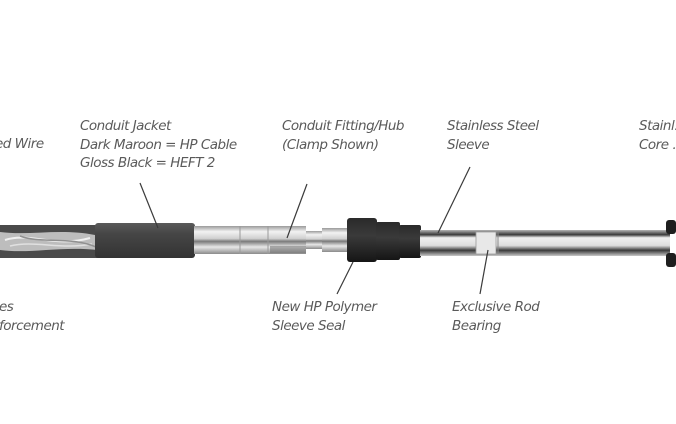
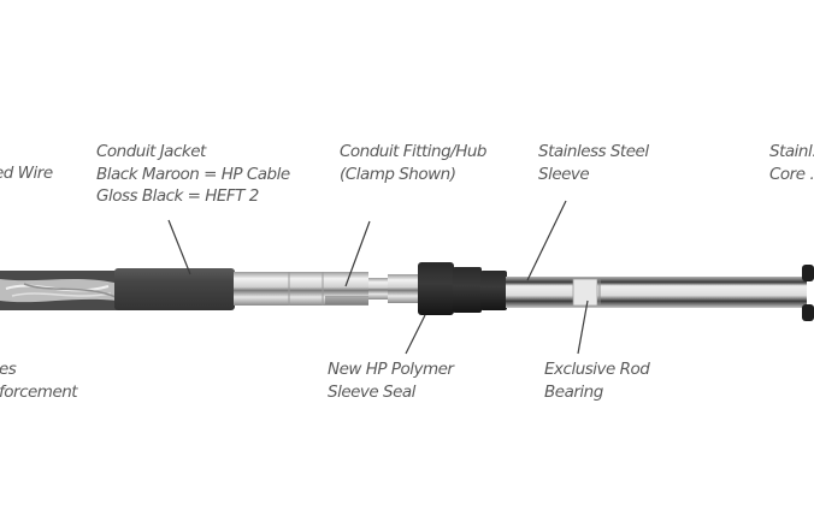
  d Wire
  Conduit Jacket
- Dark Maroon = HP Cable
+ Black Maroon = HP Cable
  Gloss Black = HEFT 2
  Conduit Fitting/Hub
  (Clamp Shown)
  Stainless Steel
  Sleeve
  Stainl
  Core
  forcement
  New HP Polymer
  Sleeve Seal
  Exclusive Rod
  Bearing
